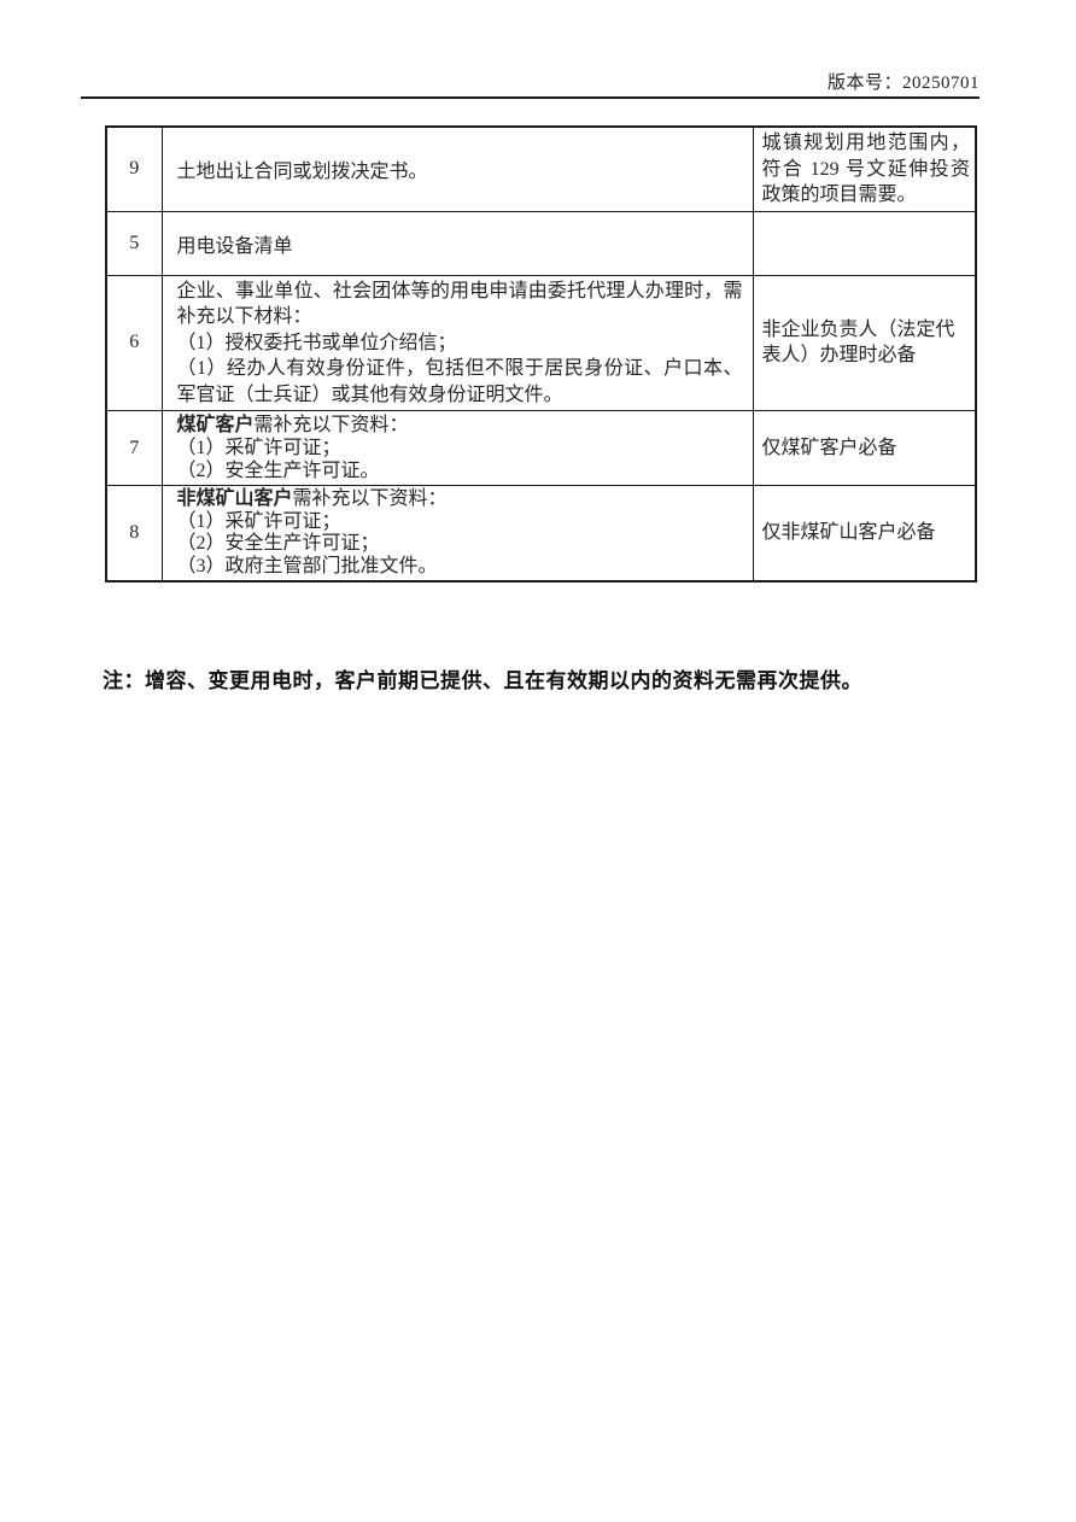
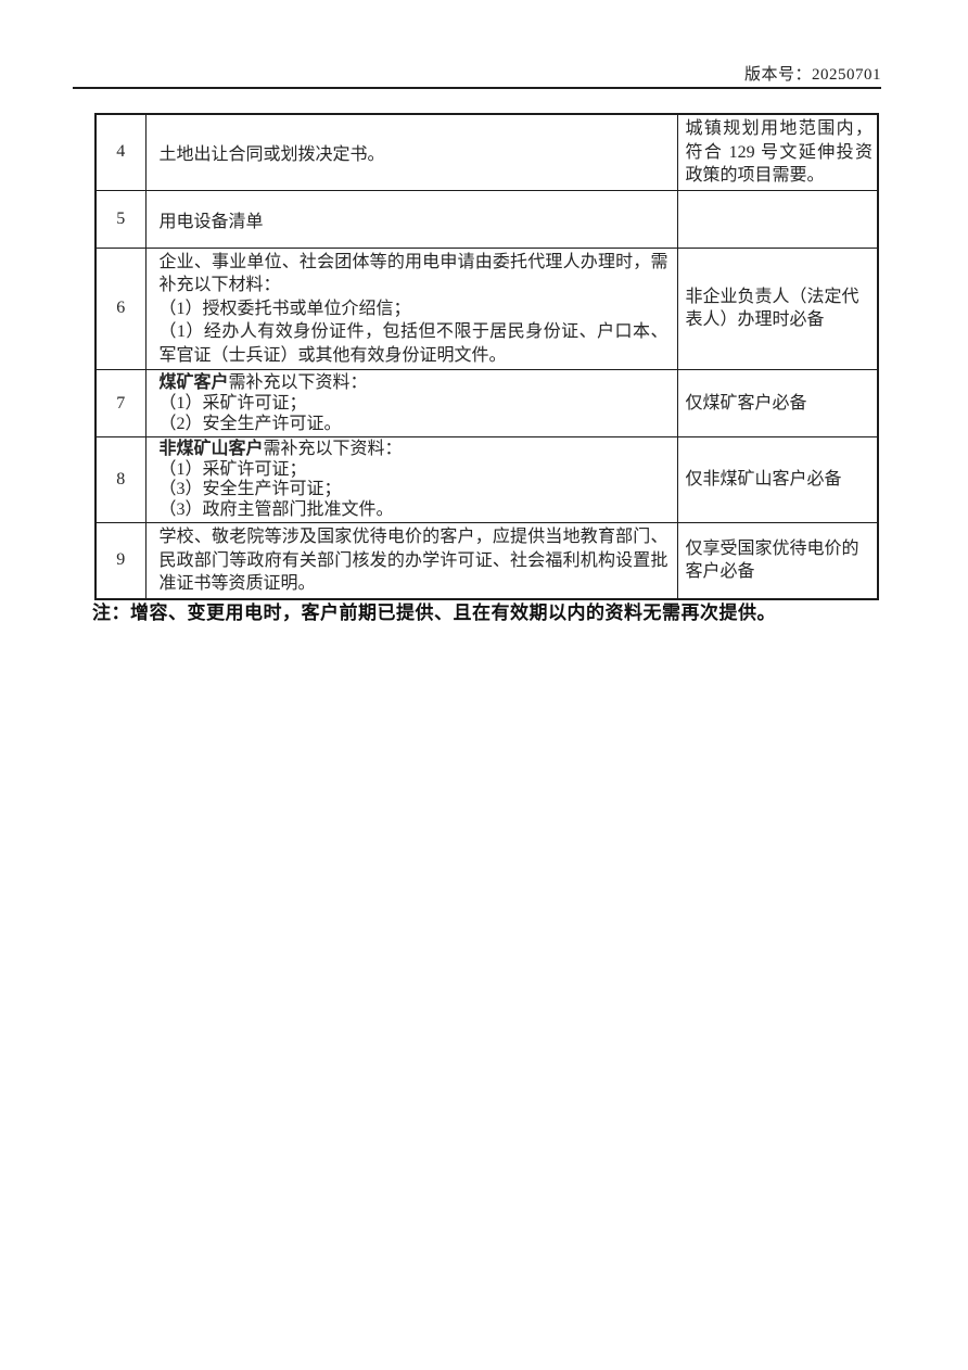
  版本号：20250701
- 9	土地出让合同或划拨决定书。	城镇规划用地范围内，符合 129 号文延伸投资政策的项目需要。
+ 4	土地出让合同或划拨决定书。	城镇规划用地范围内，符合 129 号文延伸投资政策的项目需要。
  5	用电设备清单
  6	企业、事业单位、社会团体等的用电申请由委托代理人办理时，需补充以下材料： （1）授权委托书或单位介绍信； （1）经办人有效身份证件，包括但不限于居民身份证、户口本、军官证（士兵证）或其他有效身份证明文件。	非企业负责人（法定代表人）办理时必备
  7	煤矿客户需补充以下资料： （1）采矿许可证； （2）安全生产许可证。	仅煤矿客户必备
- 8	非煤矿山客户需补充以下资料： （1）采矿许可证； （2）安全生产许可证； （3）政府主管部门批准文件。	仅非煤矿山客户必备
+ 8	非煤矿山客户需补充以下资料： （1）采矿许可证； （3）安全生产许可证； （3）政府主管部门批准文件。	仅非煤矿山客户必备
+ 9	学校、敬老院等涉及国家优待电价的客户，应提供当地教育部门、民政部门等政府有关部门核发的办学许可证、社会福利机构设置批准证书等资质证明。	仅享受国家优待电价的客户必备
  注：增容、变更用电时，客户前期已提供、且在有效期以内的资料无需再次提供。
